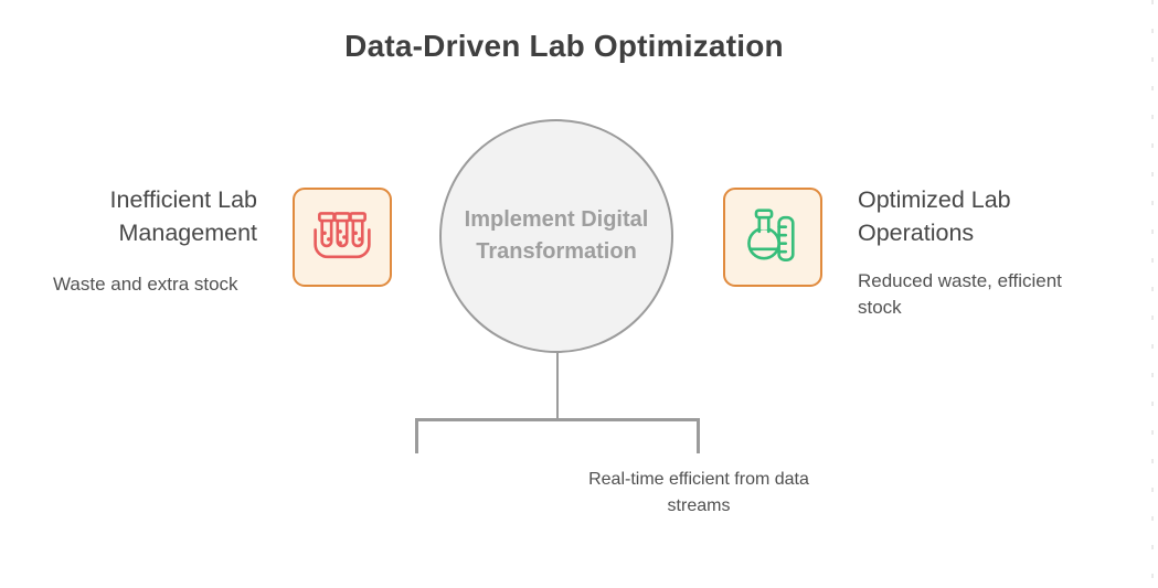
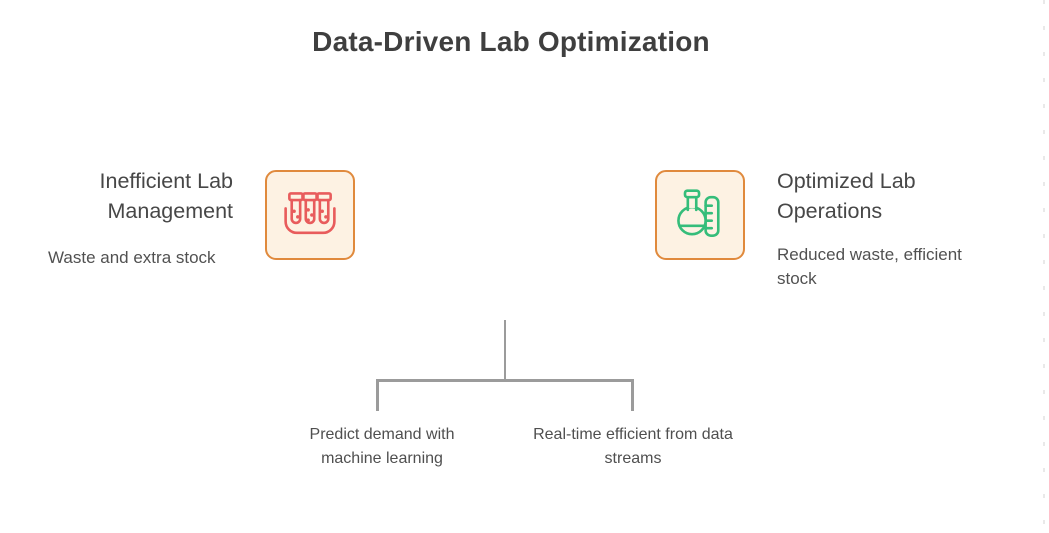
  Data-Driven Lab Optimization
  Inefficient Lab Management
  Waste and extra stock
- Implement Digital Transformation
  Optimized Lab Operations
  Reduced waste, efficient stock
+ Predict demand with machine learning
  Real-time efficient from data streams
